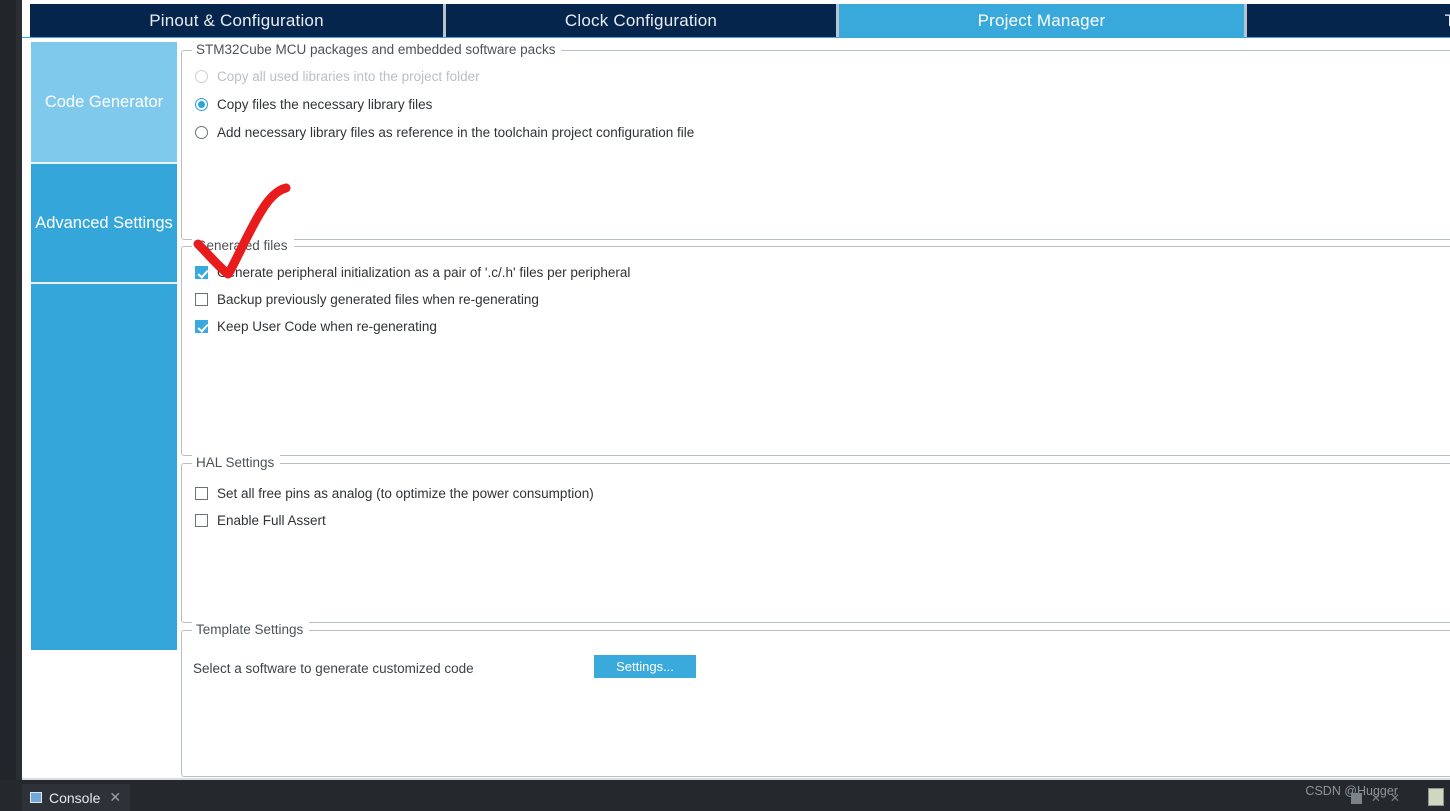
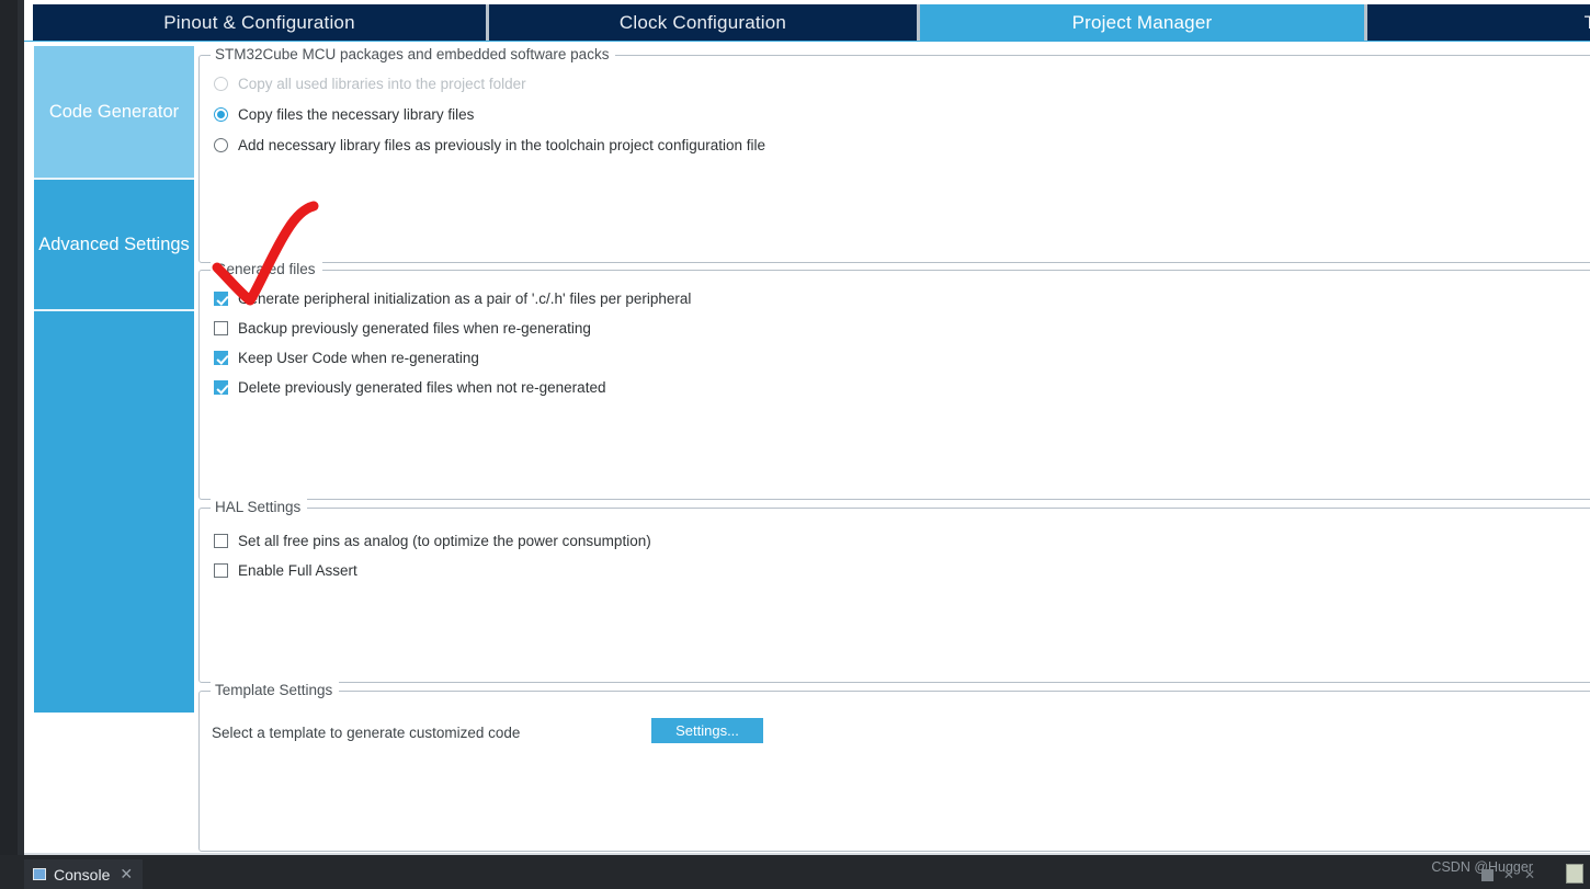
  Pinout & Configuration
  Clock Configuration
  Project Manager
  Code Generator
  Advanced Settings
  STM32Cube MCU packages and embedded software packs
  Copy all used libraries into the project folder
  Copy files the necessary library files
- Add necessary library files as reference in the toolchain project configuration file
+ Add necessary library files as previously in the toolchain project configuration file
  eneraed files
  nerate peripheral initialization as a pair of '.c/.h' files per peripheral
  Backup previously generated files when re-generating
  Keep User Code when re-generating
+ Delete previously generated files when not re-generated
  HAL Settings
  Set all free pins as analog (to optimize the power consumption)
  Enable Full Assert
  Template Settings
- Select a software to generate customized code
+ Select a template to generate customized code
  Settings...
  Console
  ✕
  CSDN @Hugger
  ✕
  ✕
